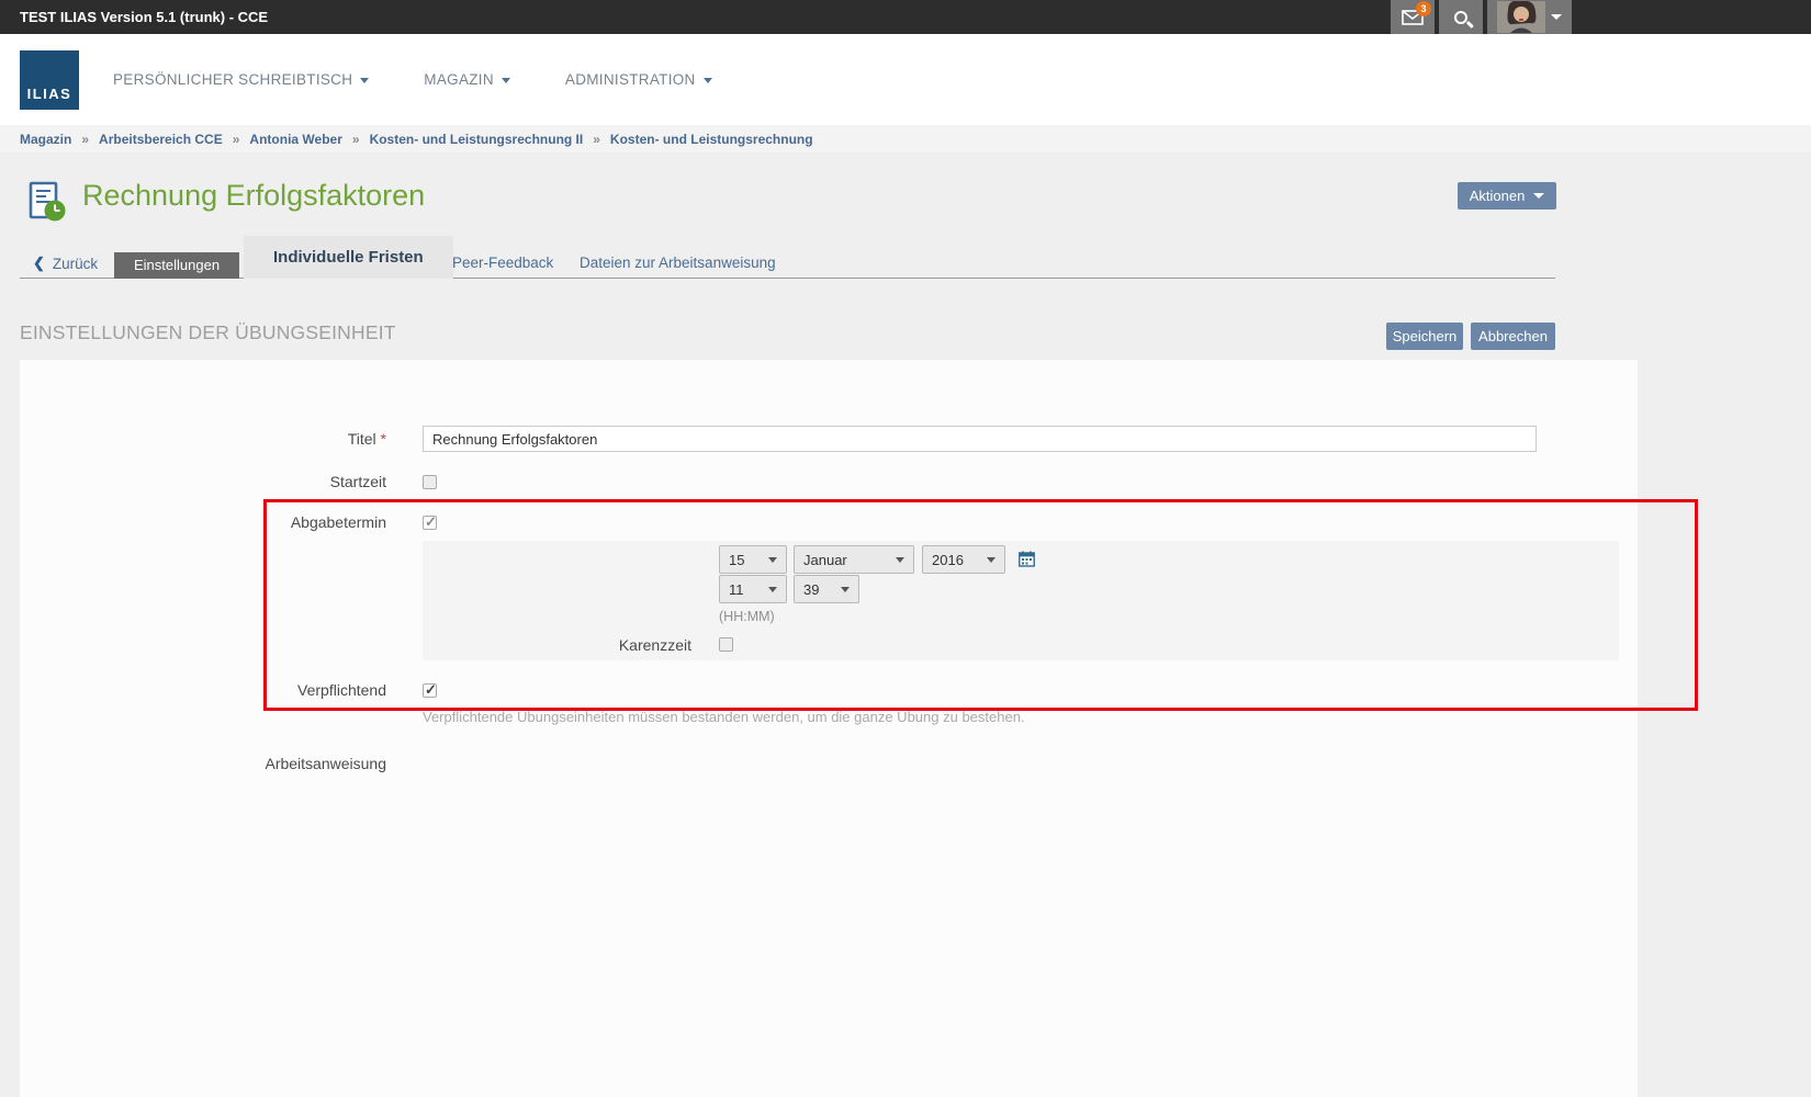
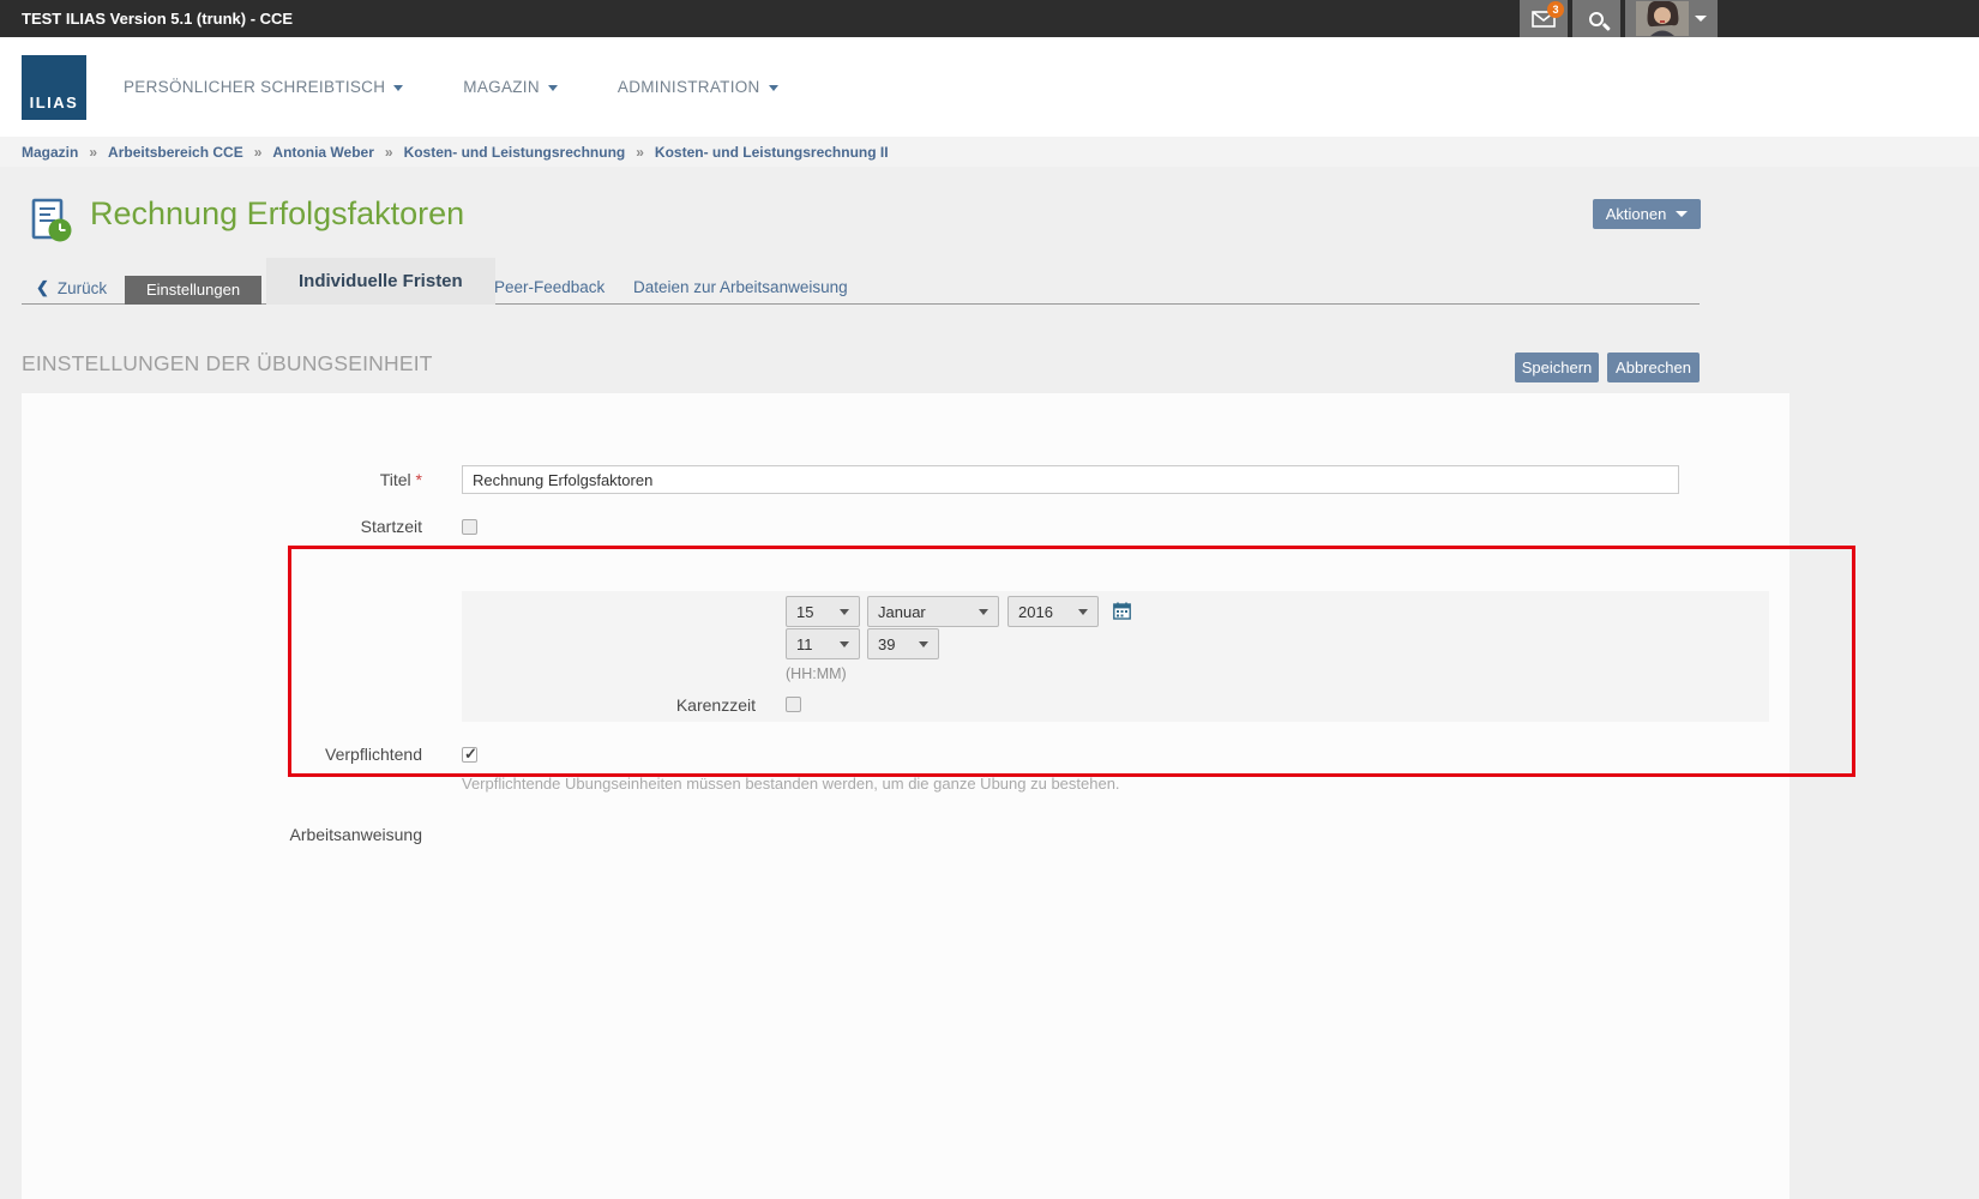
  TEST ILIAS Version 5.1 (trunk) - CCE
  3
  ILIAS
  PERSÖNLICHER SCHREIBTISCH
  MAGAZIN
  ADMINISTRATION
  Magazin
  »
  Arbeitsbereich CCE
  »
  Antonia Weber
  »
- Kosten- und Leistungsrechnung II
+ Kosten- und Leistungsrechnung
  »
- Kosten- und Leistungsrechnung
+ Kosten- und Leistungsrechnung II
  Rechnung Erfolgsfaktoren
  Aktionen
  ❮
  Zurück
  Einstellungen
  Individuelle Fristen
  Peer-Feedback
  Dateien zur Arbeitsanweisung
  EINSTELLUNGEN DER ÜBUNGSEINHEIT
  Speichern
  Abbrechen
  Titel *
  Rechnung Erfolgsfaktoren
  Startzeit
- Abgabetermin
  15
  Januar
  2016
  11
  39
  (HH:MM)
  Karenzzeit
  Verpflichtend
  Verpflichtende Übungseinheiten müssen bestanden werden, um die ganze Übung zu bestehen.
  Arbeitsanweisung
